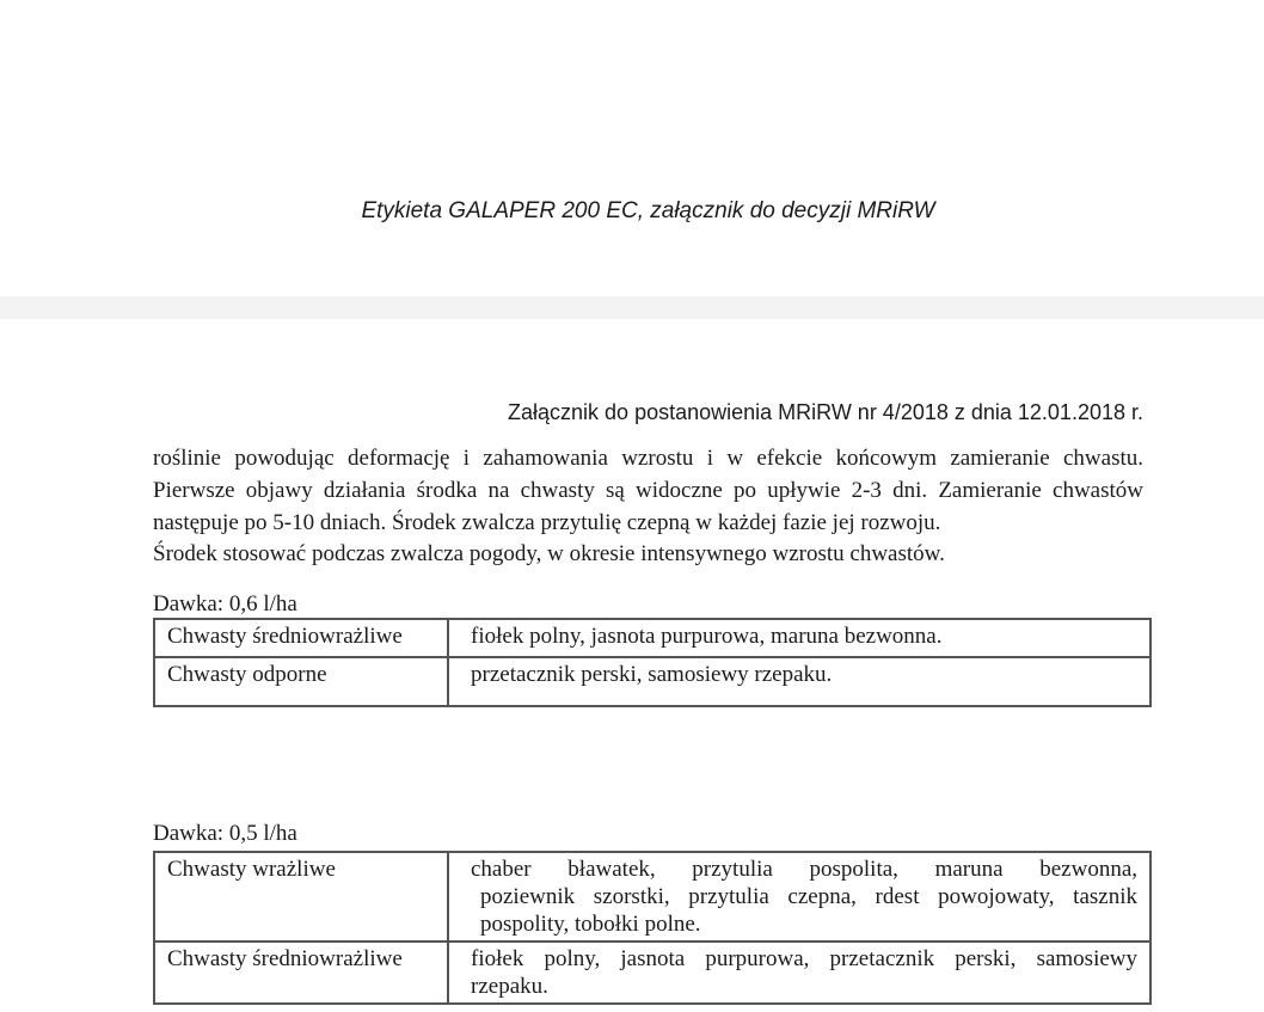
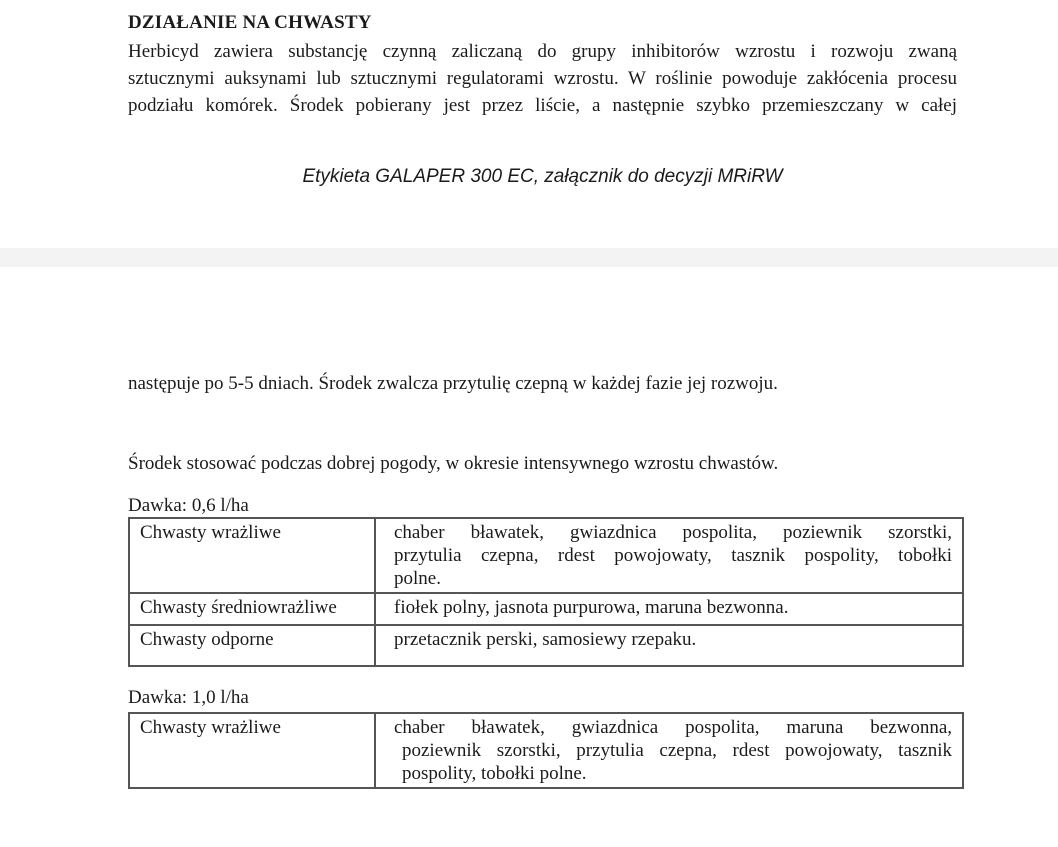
+ DZIAŁANIE NA CHWASTY
+ Herbicyd zawiera substancję czynną zaliczaną do grupy inhibitorów wzrostu i rozwoju zwaną
+ sztucznymi auksynami lub sztucznymi regulatorami wzrostu. W roślinie powoduje zakłócenia procesu
+ podziału komórek. Środek pobierany jest przez liście, a następnie szybko przemieszczany w całej
- Etykieta GALAPER 200 EC, załącznik do decyzji MRiRW
+ Etykieta GALAPER 300 EC, załącznik do decyzji MRiRW
- Załącznik do postanowienia MRiRW nr 4/2018 z dnia 12.01.2018 r.
- roślinie powodując deformację i zahamowania wzrostu i w efekcie końcowym zamieranie chwastu.
- Pierwsze objawy działania środka na chwasty są widoczne po upływie 2-3 dni. Zamieranie chwastów
- następuje po 5-10 dniach. Środek zwalcza przytulię czepną w każdej fazie jej rozwoju.
+ następuje po 5-5 dniach. Środek zwalcza przytulię czepną w każdej fazie jej rozwoju.
- Środek stosować podczas zwalcza pogody, w okresie intensywnego wzrostu chwastów.
+ Środek stosować podczas dobrej pogody, w okresie intensywnego wzrostu chwastów.
  Dawka: 0,6 l/ha
+ Chwasty wrażliwe	chaber bławatek, gwiazdnica pospolita, poziewnik szorstki, przytulia czepna, rdest powojowaty, tasznik pospolity, tobołki polne.
  Chwasty średniowrażliwe	fiołek polny, jasnota purpurowa, maruna bezwonna.
  Chwasty odporne	przetacznik perski, samosiewy rzepaku.
- Dawka: 0,5 l/ha
+ Dawka: 1,0 l/ha
- Chwasty wrażliwe	chaber bławatek, przytulia pospolita, maruna bezwonna, poziewnik szorstki, przytulia czepna, rdest powojowaty, tasznik pospolity, tobołki polne.
+ Chwasty wrażliwe	chaber bławatek, gwiazdnica pospolita, maruna bezwonna, poziewnik szorstki, przytulia czepna, rdest powojowaty, tasznik pospolity, tobołki polne.
- Chwasty średniowrażliwe	fiołek polny, jasnota purpurowa, przetacznik perski, samosiewy rzepaku.
